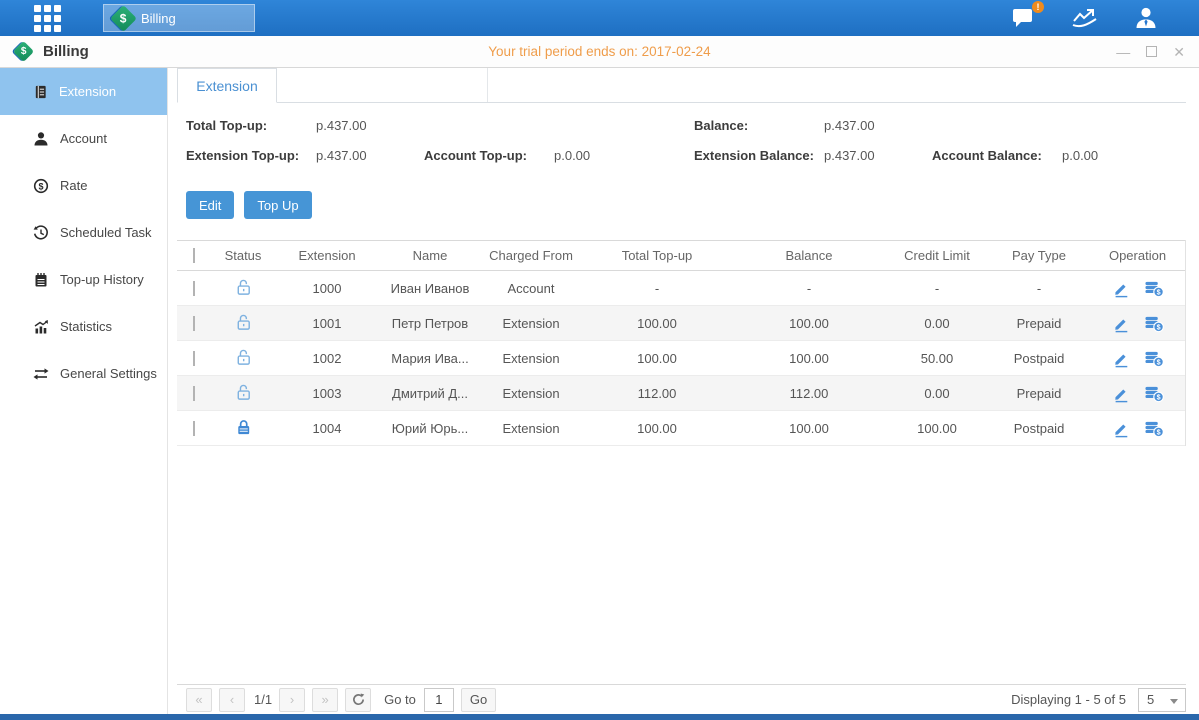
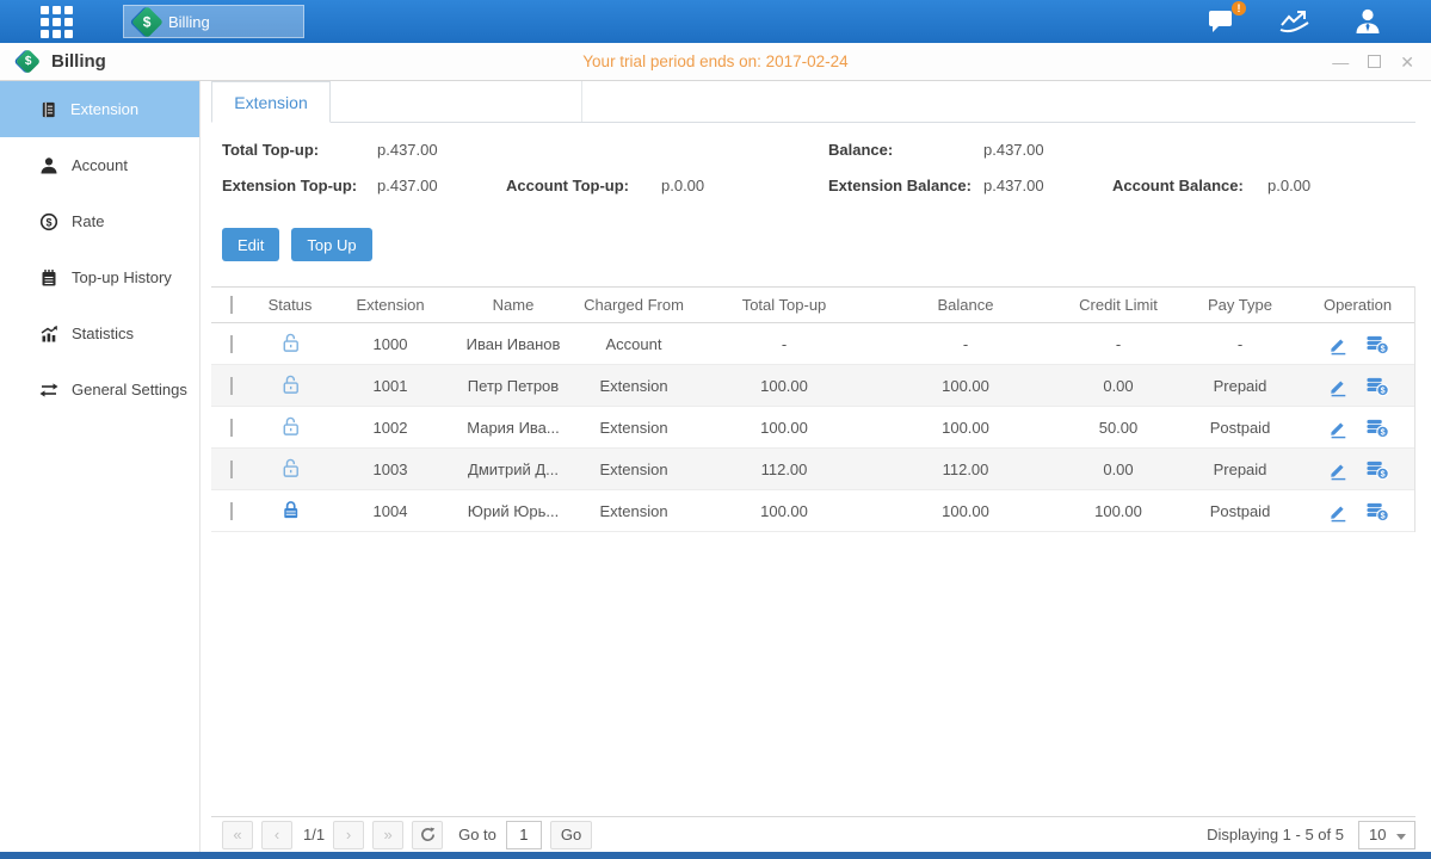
  Billing
  !
  Billing
  Your trial period ends on: 2017-02-24
  —
  ✕
  Extension
  Account
  $
  Rate
- Scheduled Task
  Top-up History
  Statistics
  General Settings
  Extension
  Total Top-up:
  p.437.00
  Extension Top-up:
  p.437.00
  Account Top-up:
  p.0.00
  Balance:
  p.437.00
  Extension Balance:
  p.437.00
  Account Balance:
  p.0.00
  Edit
  Top Up
  Status
  Extension
  Name
  Charged From
  Total Top-up
  Balance
  Credit Limit
  Pay Type
  Operation
  1000
  Иван Иванов
  Account
  -
  -
  -
  -
  $
  1001
  Петр Петров
  Extension
  100.00
  100.00
  0.00
  Prepaid
  $
  1002
  Мария Ива...
  Extension
  100.00
  100.00
  50.00
  Postpaid
  $
  1003
  Дмитрий Д...
  Extension
  112.00
  112.00
  0.00
  Prepaid
  $
  1004
  Юрий Юрь...
  Extension
  100.00
  100.00
  100.00
  Postpaid
  $
  «
  ‹
  1/1
  ›
  »
  Go to
  1
  Go
  Displaying 1 - 5 of 5
- 5
+ 10
